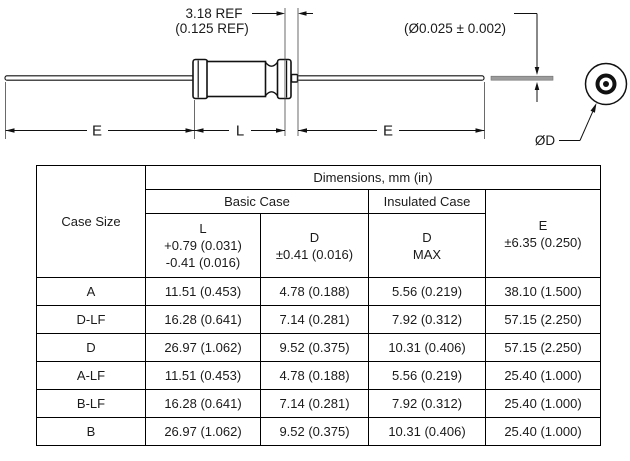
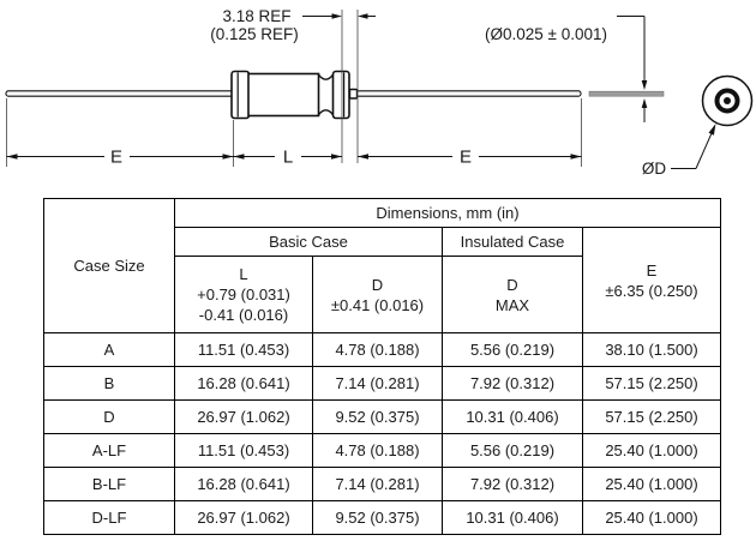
  E
  L
  E
  3.18 REF
  (0.125 REF)
- (Ø0.025 ± 0.002)
+ (Ø0.025 ± 0.001)
  ØD
  Case Size	Dimensions, mm (in)
  Basic Case	Insulated Case	E ±6.35 (0.250)
  L +0.79 (0.031) -0.41 (0.016)	D ±0.41 (0.016)	D MAX
  A	11.51 (0.453)	4.78 (0.188)	5.56 (0.219)	38.10 (1.500)
- D-LF	16.28 (0.641)	7.14 (0.281)	7.92 (0.312)	57.15 (2.250)
+ B	16.28 (0.641)	7.14 (0.281)	7.92 (0.312)	57.15 (2.250)
  D	26.97 (1.062)	9.52 (0.375)	10.31 (0.406)	57.15 (2.250)
  A-LF	11.51 (0.453)	4.78 (0.188)	5.56 (0.219)	25.40 (1.000)
  B-LF	16.28 (0.641)	7.14 (0.281)	7.92 (0.312)	25.40 (1.000)
- B	26.97 (1.062)	9.52 (0.375)	10.31 (0.406)	25.40 (1.000)
+ D-LF	26.97 (1.062)	9.52 (0.375)	10.31 (0.406)	25.40 (1.000)
